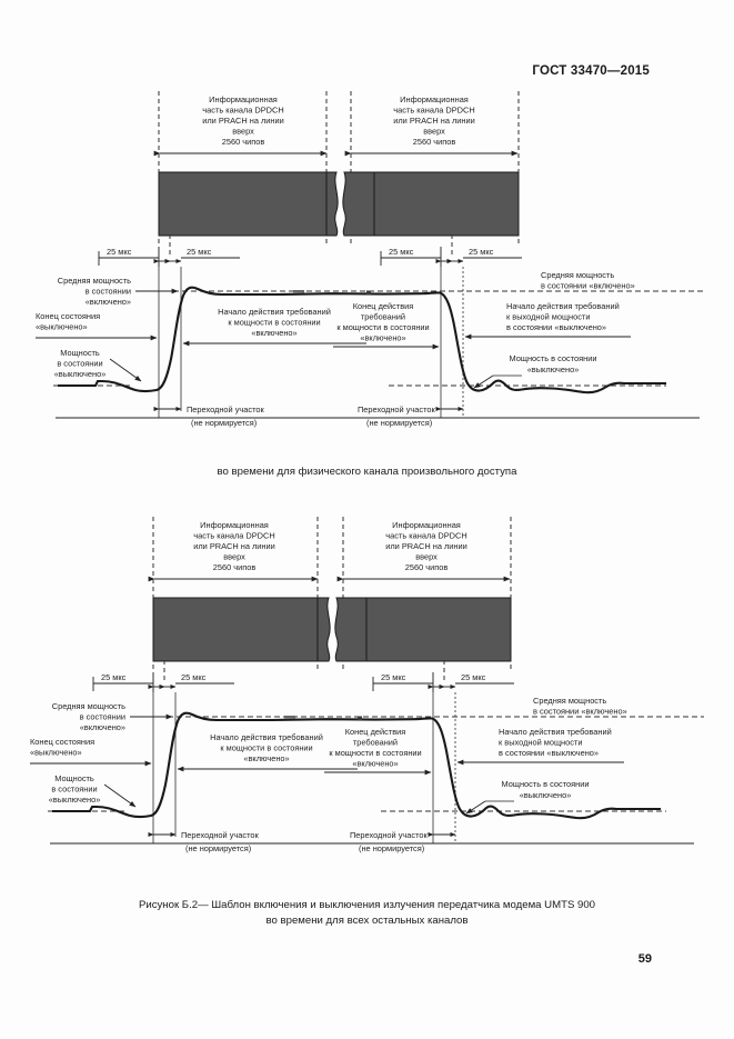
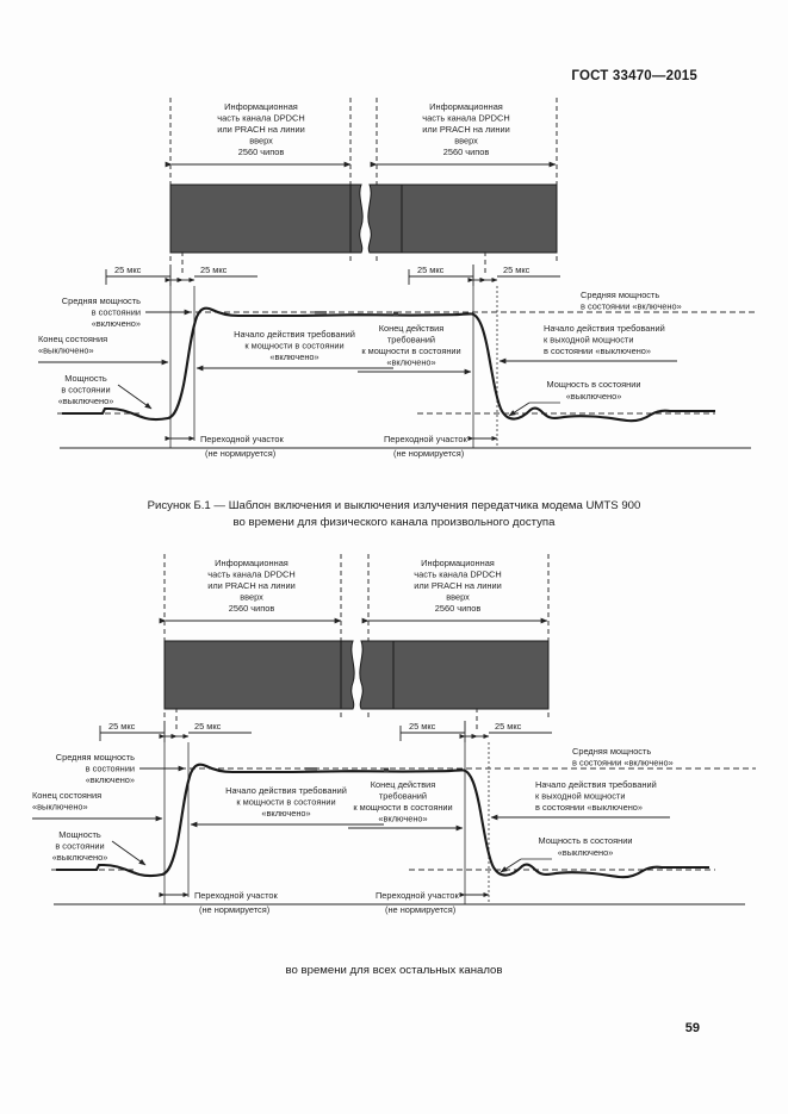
  ГОСТ 33470—2015
  Информационная
  часть канала DPDCH
  или PRACH на линии
  вверх
  2560 чипов
  Информационная
  часть канала DPDCH
  или PRACH на линии
  вверх
  2560 чипов
  25 мкс
  25 мкс
  25 мкс
  25 мкс
  Средняя мощность
  в состоянии
  «включено»
  Средняя мощность
  в состоянии «включено»
  Конец состояния
  «выключено»
  Начало действия требований
  к мощности в состоянии
  «включено»
  Конец действия
  требований
  к мощности в состоянии
  «включено»
  Начало действия требований
  к выходной мощности
  в состоянии «выключено»
  Мощность
  в состоянии
  «выключено»
  Мощность в состоянии
  «выключено»
  Переходной участок
  (не нормируется)
  Переходной участок
  (не нормируется)
+ Рисунок Б.1 — Шаблон включения и выключения излучения передатчика модема UMTS 900
  во времени для физического канала произвольного доступа
  Информационная
  часть канала DPDCH
  или PRACH на линии
  вверх
  2560 чипов
  Информационная
  часть канала DPDCH
  или PRACH на линии
  вверх
  2560 чипов
  25 мкс
  25 мкс
  25 мкс
  25 мкс
  Средняя мощность
  в состоянии
  «включено»
  Средняя мощность
  в состоянии «включено»
  Конец состояния
  «выключено»
  Начало действия требований
  к мощности в состоянии
  «включено»
  Конец действия
  требований
  к мощности в состоянии
  «включено»
  Начало действия требований
  к выходной мощности
  в состоянии «выключено»
  Мощность
  в состоянии
  «выключено»
  Мощность в состоянии
  «выключено»
  Переходной участок
  (не нормируется)
  Переходной участок
  (не нормируется)
- Рисунок Б.2— Шаблон включения и выключения излучения передатчика модема UMTS 900
  во времени для всех остальных каналов
  59
